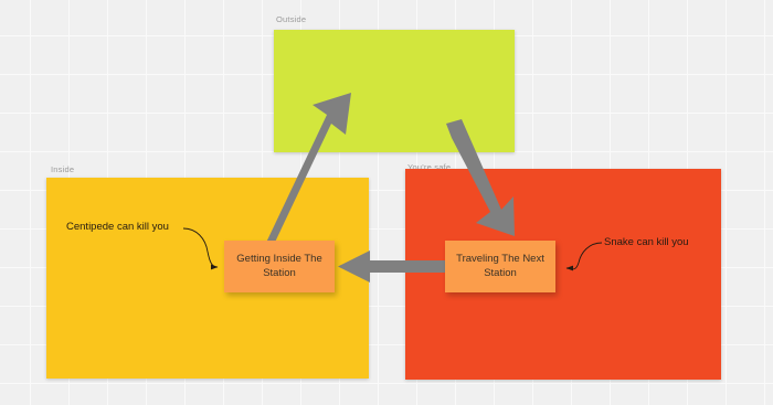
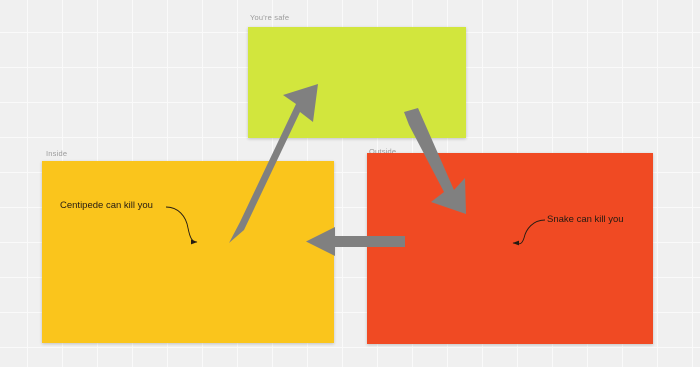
- Outside
+ You're safe
  Inside
- You're safe
+ Outside
- Getting Inside The Station
- Traveling The Next Station
  Centipede can kill you
  Snake can kill you
